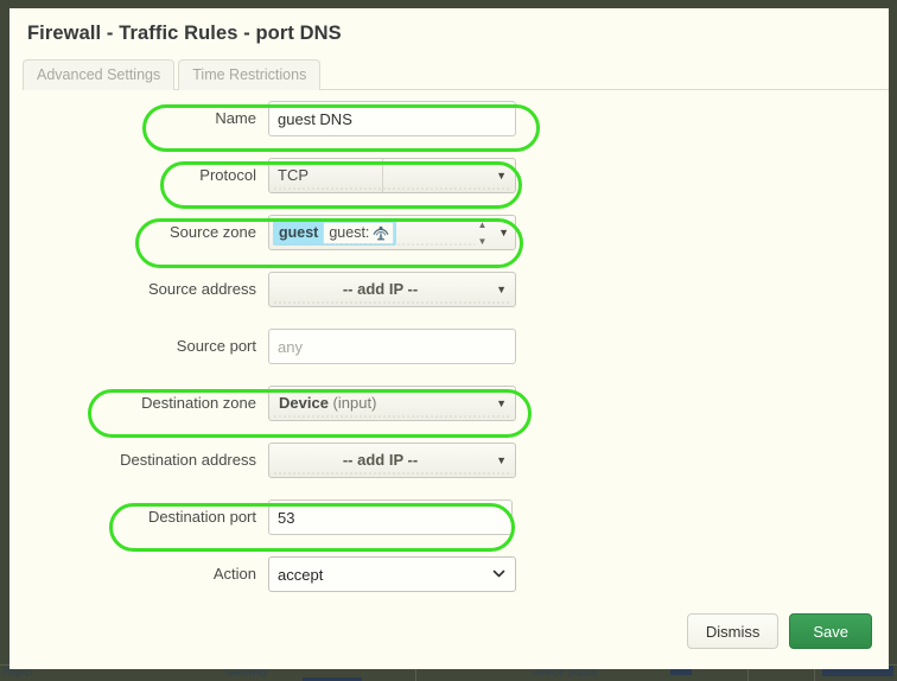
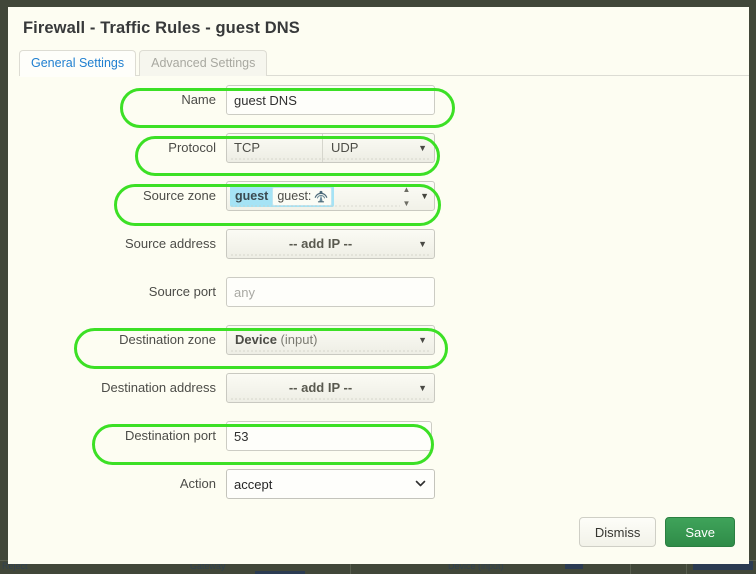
  Reject
  Gateway
  Device (input)
- Firewall - Traffic Rules - port DNS
+ Firewall - Traffic Rules - guest DNS
+ General Settings
  Advanced Settings
- Time Restrictions
  Name
  guest DNS
  Protocol
  TCP
+ UDP
  ▼
  Source zone
  guest
  guest:
  ▲
  ▼
  ▼
  Source address
  -- add IP --
  ▼
  Source port
  any
  Destination zone
  Device (input)
  ▼
  Destination address
  -- add IP --
  ▼
  Destination port
  53
  Action
  accept
  Dismiss
  Save
